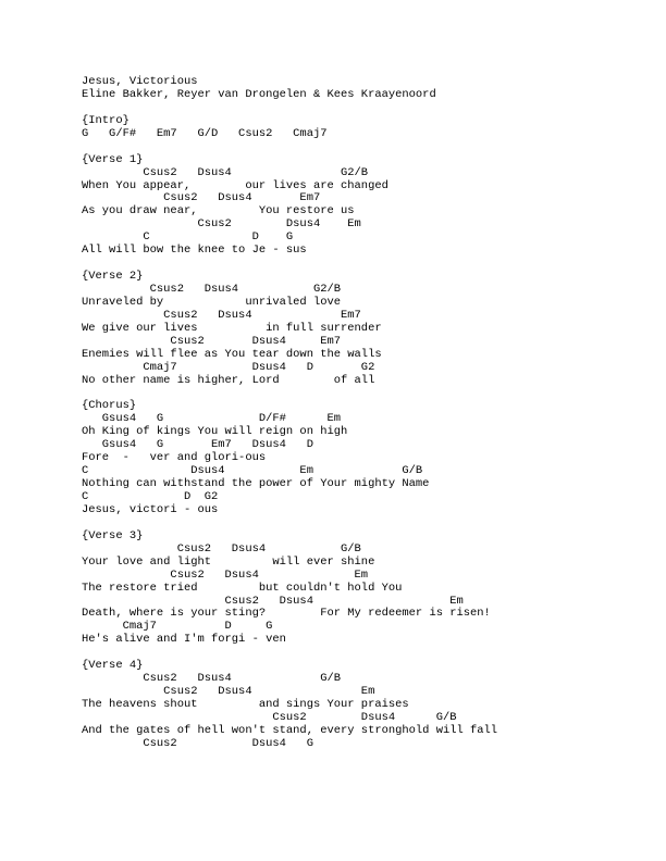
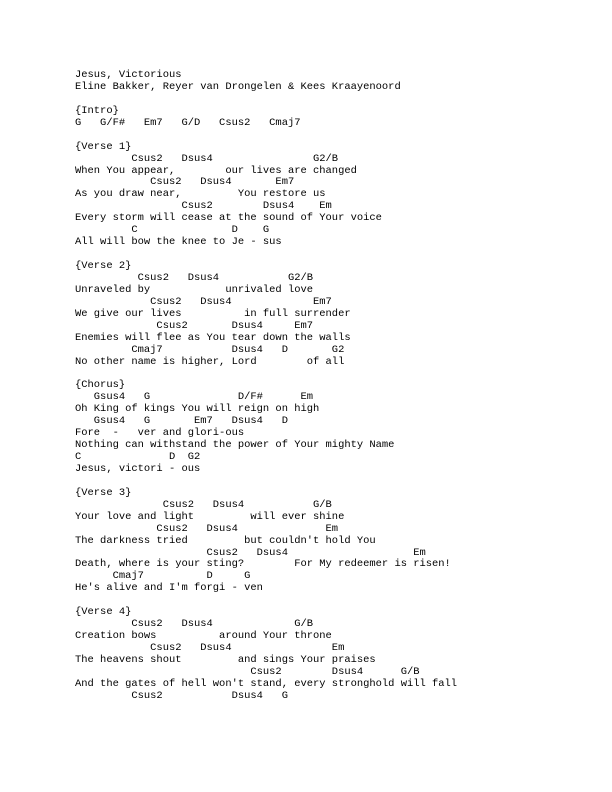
  Jesus, Victorious
  Eline Bakker, Reyer van Drongelen & Kees Kraayenoord
  {Intro}
  G G/F# Em7 G/D Csus2 Cmaj7
  {Verse 1}
  Csus2 Dsus4 G2/B
  When You appear, our lives are changed
  Csus2 Dsus4 Em7
  As you draw near, You restore us
  Csus2 Dsus4 Em
+ Every storm will cease at the sound of Your voice
  C D G
  All will bow the knee to Je - sus
  {Verse 2}
  Csus2 Dsus4 G2/B
  Unraveled by unrivaled love
  Csus2 Dsus4 Em7
  We give our lives in full surrender
  Csus2 Dsus4 Em7
  Enemies will flee as You tear down the walls
  Cmaj7 Dsus4 D G2
  No other name is higher, Lord of all
  {Chorus}
  Gsus4 G D/F# Em
  Oh King of kings You will reign on high
  Gsus4 G Em7 Dsus4 D
  Fore - ver and glori-ous
- C Dsus4 Em G/B
  Nothing can withstand the power of Your mighty Name
  C D G2
  Jesus, victori - ous
  {Verse 3}
  Csus2 Dsus4 G/B
  Your love and light will ever shine
  Csus2 Dsus4 Em
- The restore tried but couldn't hold You
+ The darkness tried but couldn't hold You
  Csus2 Dsus4 Em
  Death, where is your sting? For My redeemer is risen!
  Cmaj7 D G
  He's alive and I'm forgi - ven
  {Verse 4}
  Csus2 Dsus4 G/B
+ Creation bows around Your throne
  Csus2 Dsus4 Em
  The heavens shout and sings Your praises
  Csus2 Dsus4 G/B
  And the gates of hell won't stand, every stronghold will fall
  Csus2 Dsus4 G
